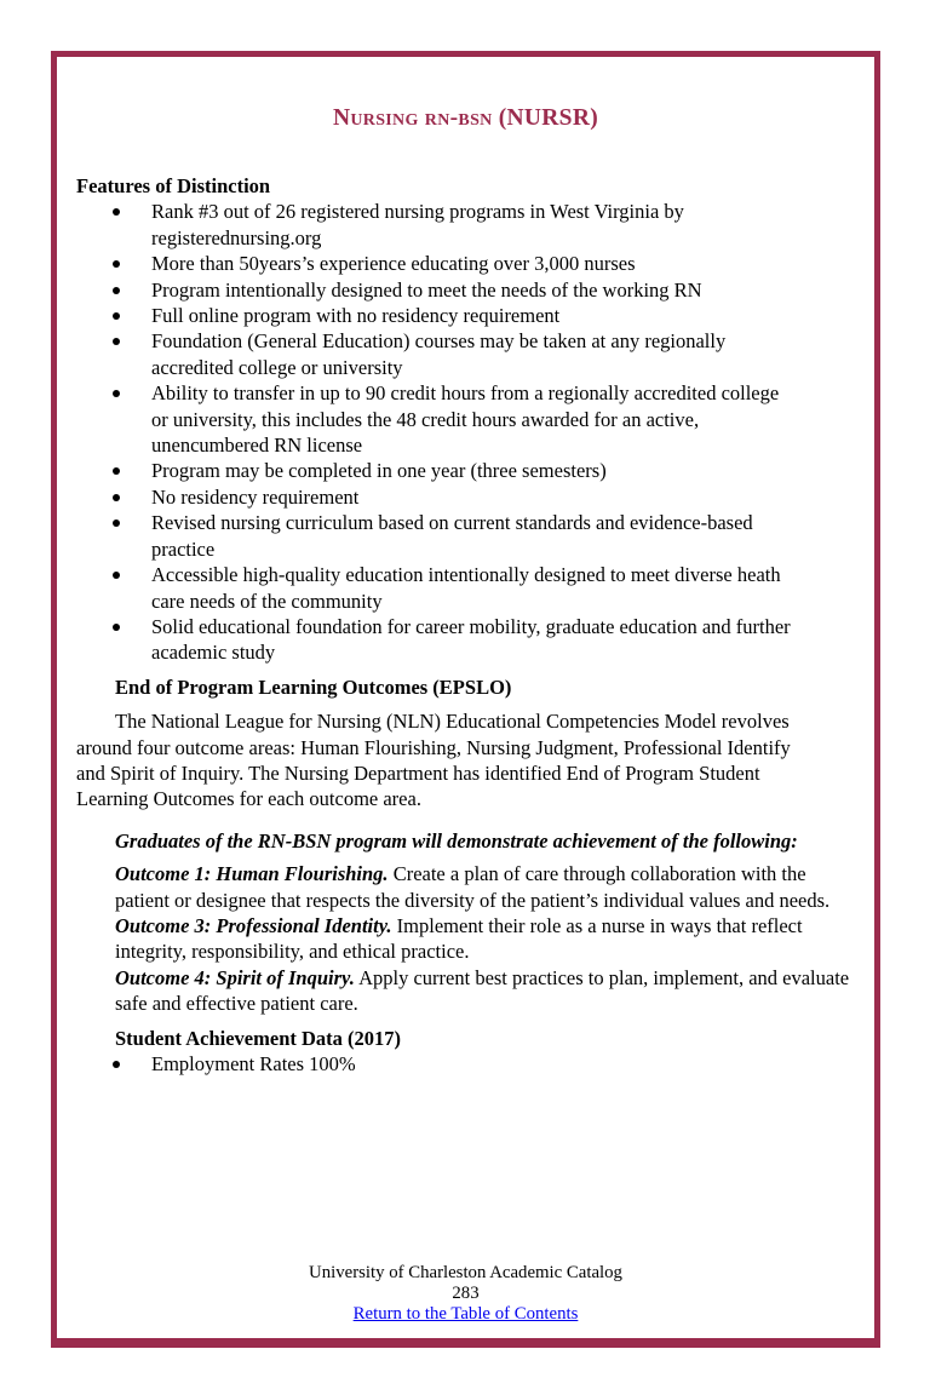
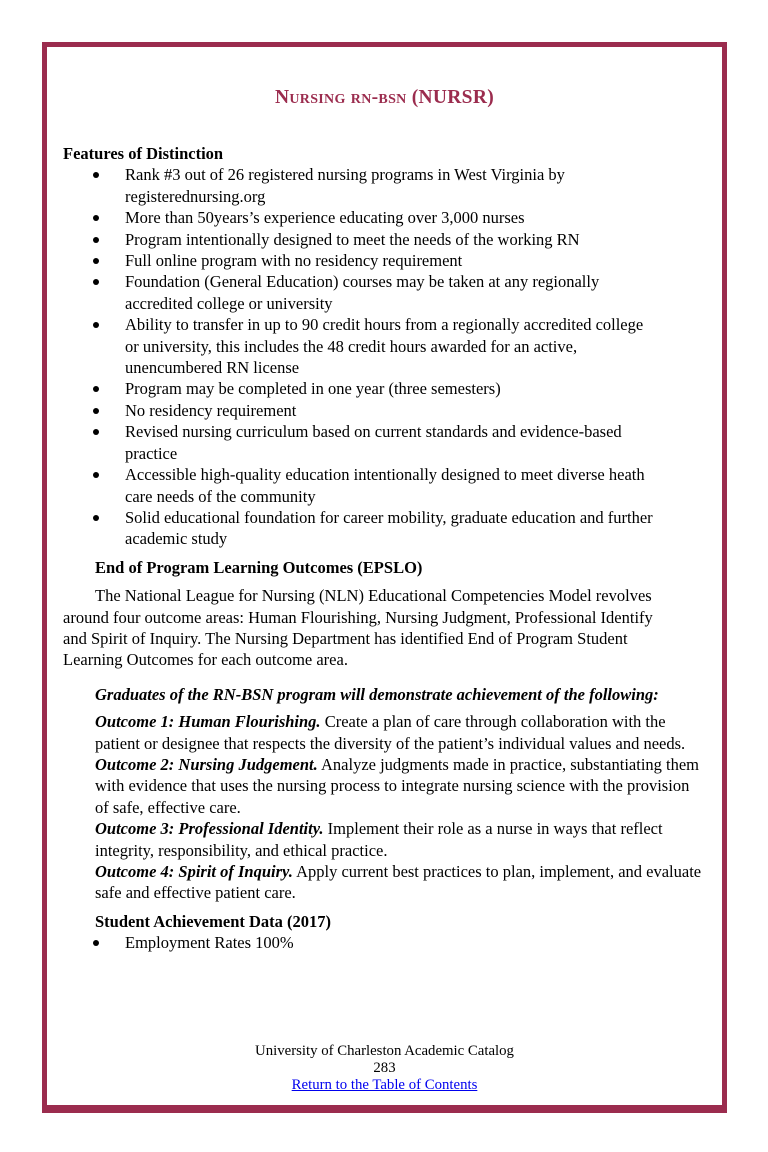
  Nursing rn-bsn (NURSR)
  Features of Distinction
  Rank #3 out of 26 registered nursing programs in West Virginia by
  registerednursing.org
  More than 50years’s experience educating over 3,000 nurses
  Program intentionally designed to meet the needs of the working RN
  Full online program with no residency requirement
  Foundation (General Education) courses may be taken at any regionally
  accredited college or university
  Ability to transfer in up to 90 credit hours from a regionally accredited college
  or university, this includes the 48 credit hours awarded for an active,
  unencumbered RN license
  Program may be completed in one year (three semesters)
  No residency requirement
  Revised nursing curriculum based on current standards and evidence-based
  practice
  Accessible high-quality education intentionally designed to meet diverse heath
  care needs of the community
  Solid educational foundation for career mobility, graduate education and further
  academic study
  End of Program Learning Outcomes (EPSLO)
  The National League for Nursing (NLN) Educational Competencies Model revolves
  around four outcome areas: Human Flourishing, Nursing Judgment, Professional Identify
  and Spirit of Inquiry. The Nursing Department has identified End of Program Student
  Learning Outcomes for each outcome area.
  Graduates of the RN-BSN program will demonstrate achievement of the following:
  Outcome 1: Human Flourishing. Create a plan of care through collaboration with the patient or designee that respects the diversity of the patient’s individual values and needs.
+ Outcome 2: Nursing Judgement. Analyze judgments made in practice, substantiating them with evidence that uses the nursing process to integrate nursing science with the provision of safe, effective care.
  Outcome 3: Professional Identity. Implement their role as a nurse in ways that reflect integrity, responsibility, and ethical practice.
  Outcome 4: Spirit of Inquiry. Apply current best practices to plan, implement, and evaluate safe and effective patient care.
  Student Achievement Data (2017)
  Employment Rates 100%
  University of Charleston Academic Catalog
  283
  Return to the Table of Contents
